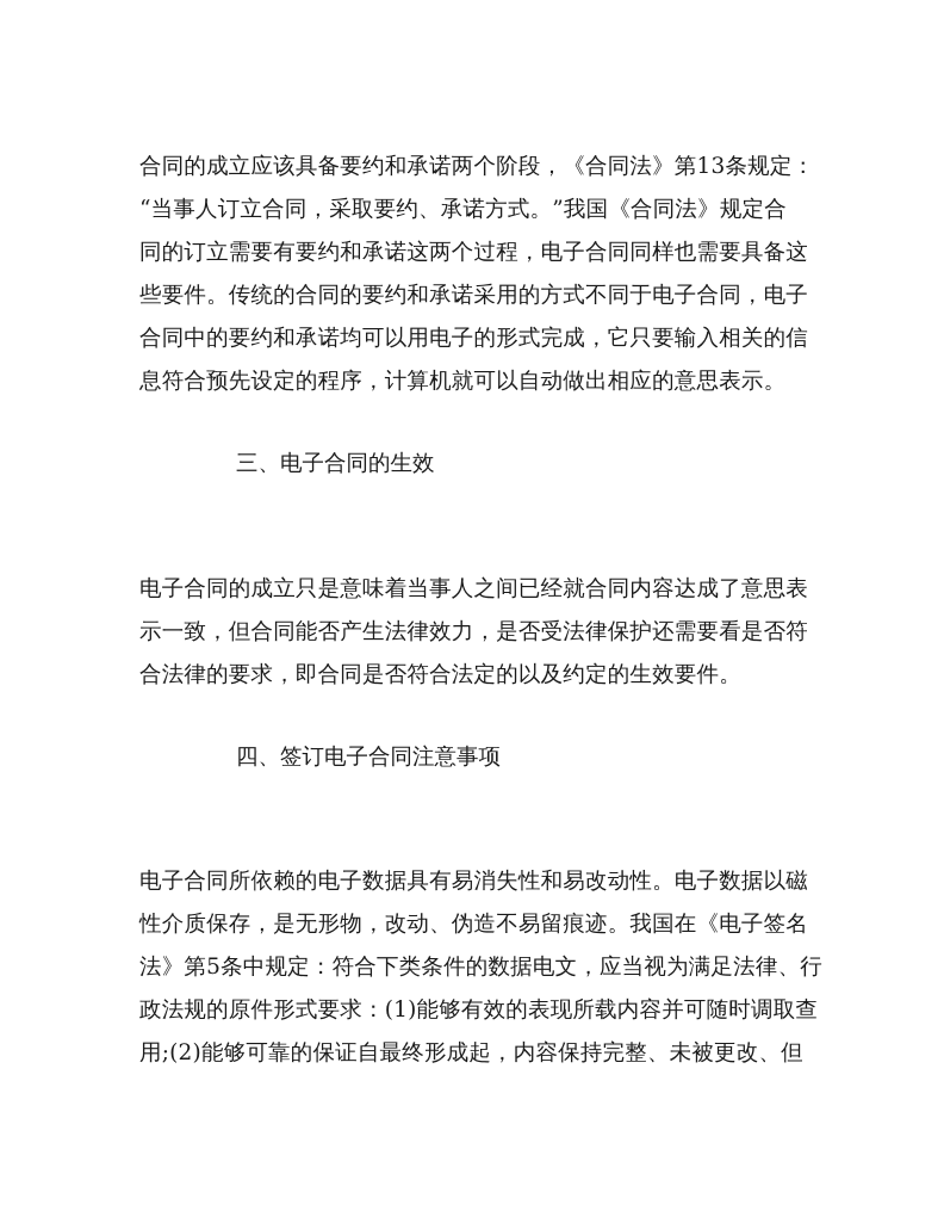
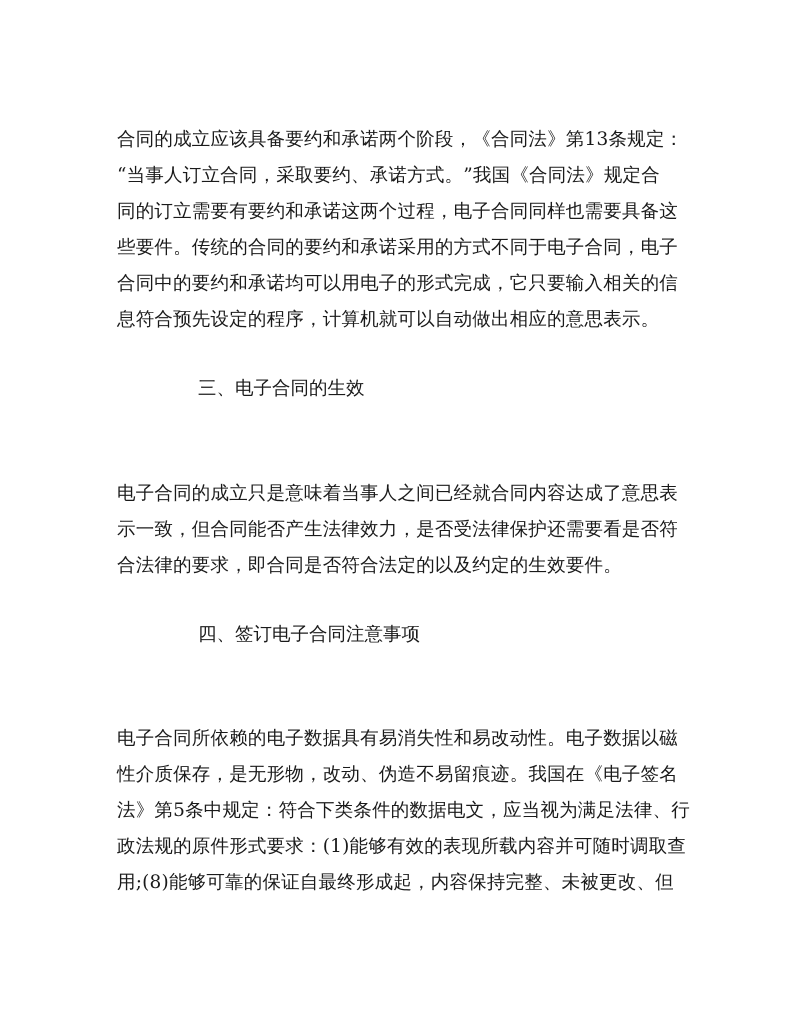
  合同的成立应该具备要约和承诺两个阶段，《合同法》第13条规定：
  “当事人订立合同，采取要约、承诺方式。”我国《合同法》规定合
  同的订立需要有要约和承诺这两个过程，电子合同同样也需要具备这
  些要件。传统的合同的要约和承诺采用的方式不同于电子合同，电子
  合同中的要约和承诺均可以用电子的形式完成，它只要输入相关的信
  息符合预先设定的程序，计算机就可以自动做出相应的意思表示。
  三、电子合同的生效
  电子合同的成立只是意味着当事人之间已经就合同内容达成了意思表
  示一致，但合同能否产生法律效力，是否受法律保护还需要看是否符
  合法律的要求，即合同是否符合法定的以及约定的生效要件。
  四、签订电子合同注意事项
  电子合同所依赖的电子数据具有易消失性和易改动性。电子数据以磁
  性介质保存，是无形物，改动、伪造不易留痕迹。我国在《电子签名
  法》第5条中规定：符合下类条件的数据电文，应当视为满足法律、行
  政法规的原件形式要求：(1)能够有效的表现所载内容并可随时调取查
- 用;(2)能够可靠的保证自最终形成起，内容保持完整、未被更改、但
+ 用;(8)能够可靠的保证自最终形成起，内容保持完整、未被更改、但
